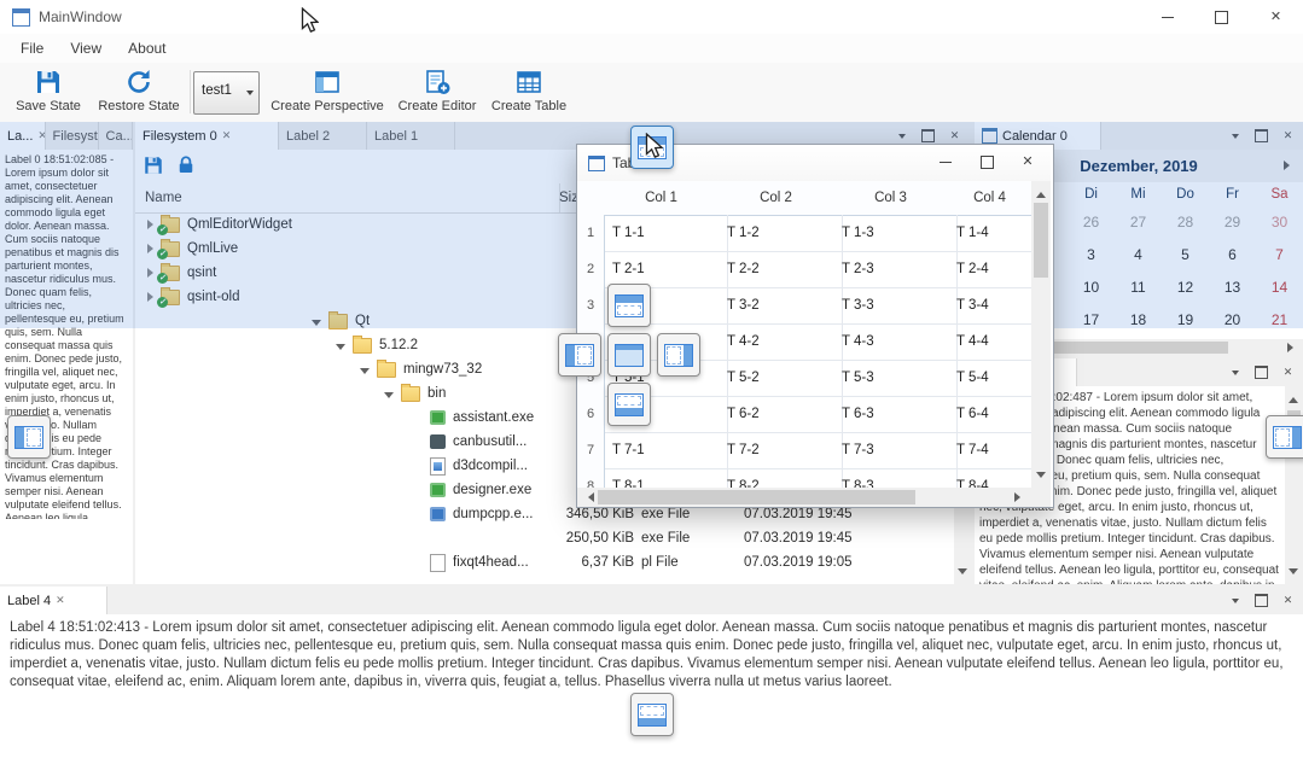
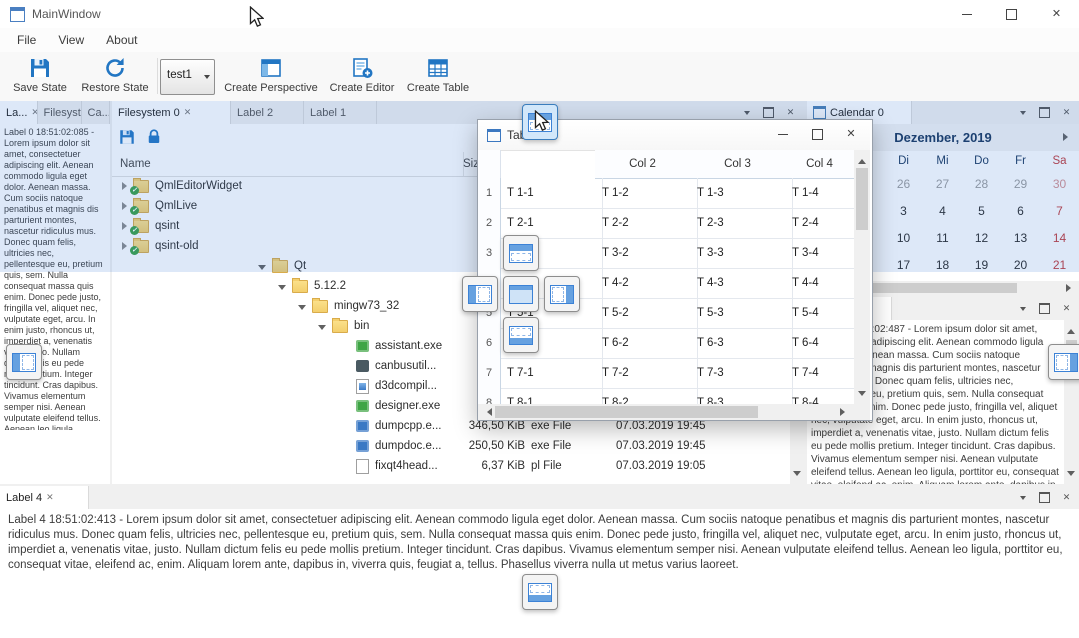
  MainWindow
  ✕
  File
  View
  About
  Save State
  Restore State
  test1
  Create Perspective
  Create Editor
  Create Table
  La...
  ✕
  Ca..
  Label 0 18:51:02:085 - Lorem ipsum dolor sit amet, consectetuer adipiscing elit. Aenean commodo ligula eget dolor. Aenean massa. Cum sociis natoque penatibus et magnis dis parturient montes, nascetur ridiculus mus. Donec quam felis, ultricies nec, pellentesque eu, pretium quis, sem. Nulla consequat massa quis enim. Donec pede justo, fringilla vel, aliquet nec, vulputate eget, arcu. In enim justo, rhoncus ut, imperdiet a, venenatis o. Nullam is eu pede tium. Integer tincidunt. Cras dapibus. Vivamus elementum semper nisi. Aenean vulputate eleifend tellus. Aenean leo ligula,
  Filesystem 0
  ✕
  Label 2
  Label 1
  ✕
  Name
  QmlEditorWidget
  QmlLive
  qsint
  qsint-old
  Qt
  5.12.2
  mingw73_32
  bin
  assistant.exe
  canbusutil...
  d3dcompil...
  designer.exe
  dumpcpp.e...
  346,50 KiB
  exe File
  07.03.2019 19:45
+ dumpdoc.e...
  250,50 KiB
  exe File
  07.03.2019 19:45
  fixqt4head...
  6,37 KiB
  pl File
  07.03.2019 19:05
  Calendar 0
  ✕
  Dezember, 2019
  Di
  Mi
  Do
  Fr
  Sa
  26
  27
  28
  29
  30
  3
  4
  5
  6
  7
  10
  11
  12
  13
  14
  17
  18
  19
  20
  21
  ✕
  Label 4
  ✕
  ✕
  Label 4 18:51:02:413 - Lorem ipsum dolor sit amet, consectetuer adipiscing elit. Aenean commodo ligula eget dolor. Aenean massa. Cum sociis natoque penatibus et magnis dis parturient montes, nascetur ridiculus mus. Donec quam felis, ultricies nec, pellentesque eu, pretium quis, sem. Nulla consequat massa quis enim. Donec pede justo, fringilla vel, aliquet nec, vulputate eget, arcu. In enim justo, rhoncus ut, imperdiet a, venenatis vitae, justo. Nullam dictum felis eu pede mollis pretium. Integer tincidunt. Cras dapibus. Vivamus elementum semper nisi. Aenean vulputate eleifend tellus. Aenean leo ligula, porttitor eu, consequat vitae, eleifend ac, enim. Aliquam lorem ante, dapibus in, viverra quis, feugiat a, tellus. Phasellus viverra nulla ut metus varius laoreet.
  ✕
- Col 1
  Col 2
  Col 3
  Col 4
  1
  T 1-1
  T 1-2
  T 1-3
  T 1-4
  2
  T 2-1
  T 2-2
  T 2-3
  T 2-4
  3
  T 3-2
  T 3-3
  T 3-4
  T 4-2
  T 4-3
  T 4-4
  5
  T 5-1
  T 5-2
  T 5-3
  T 5-4
  6
  T 6-2
  T 6-3
  T 6-4
  7
  T 7-1
  T 7-2
  T 7-3
  T 7-4
  8
  T 8-1
  T 8-2
  T 8-3
  T 8-4
